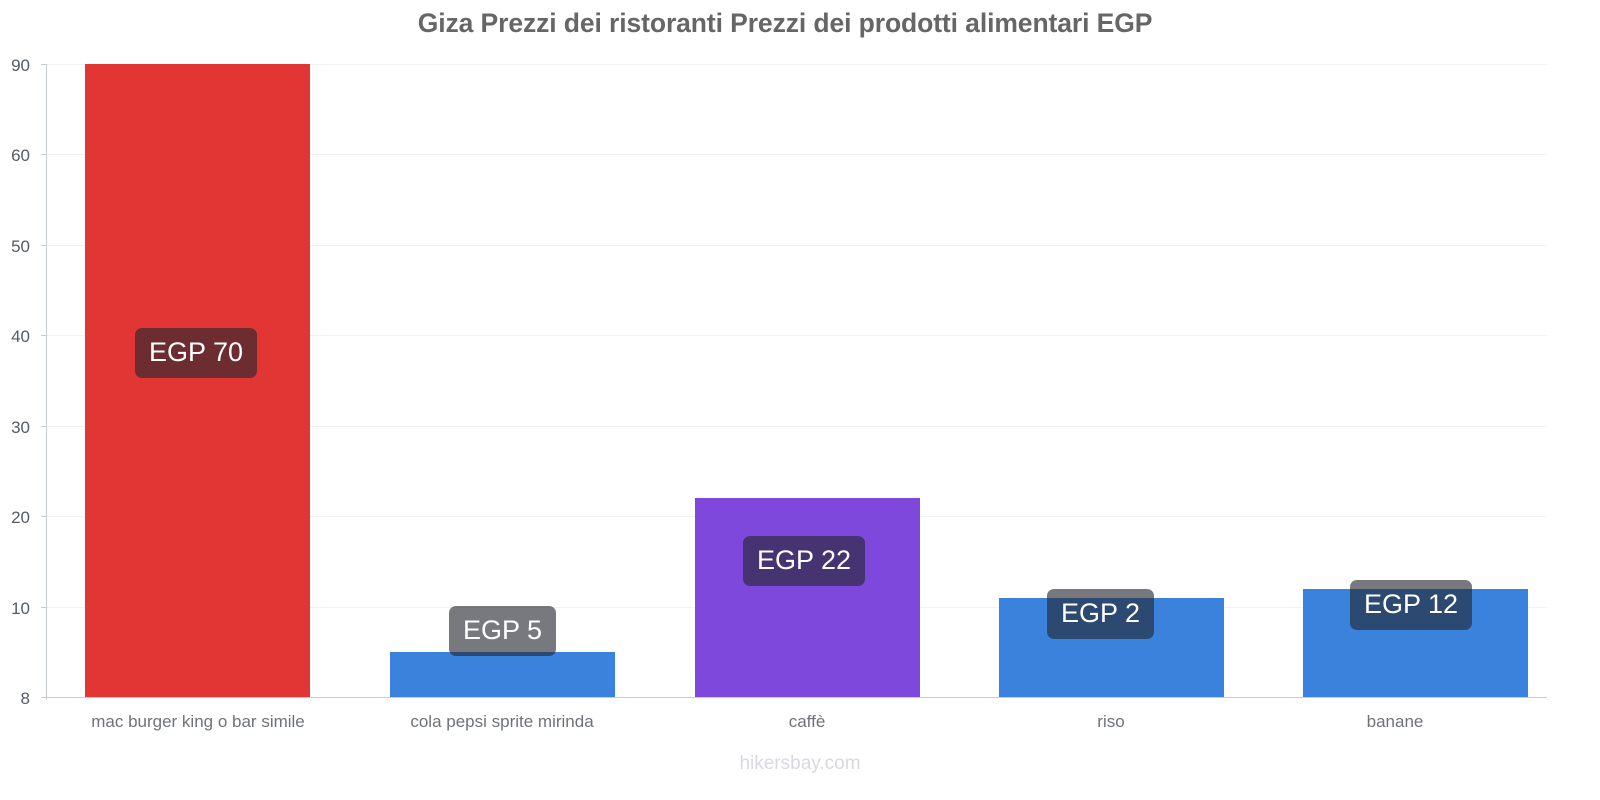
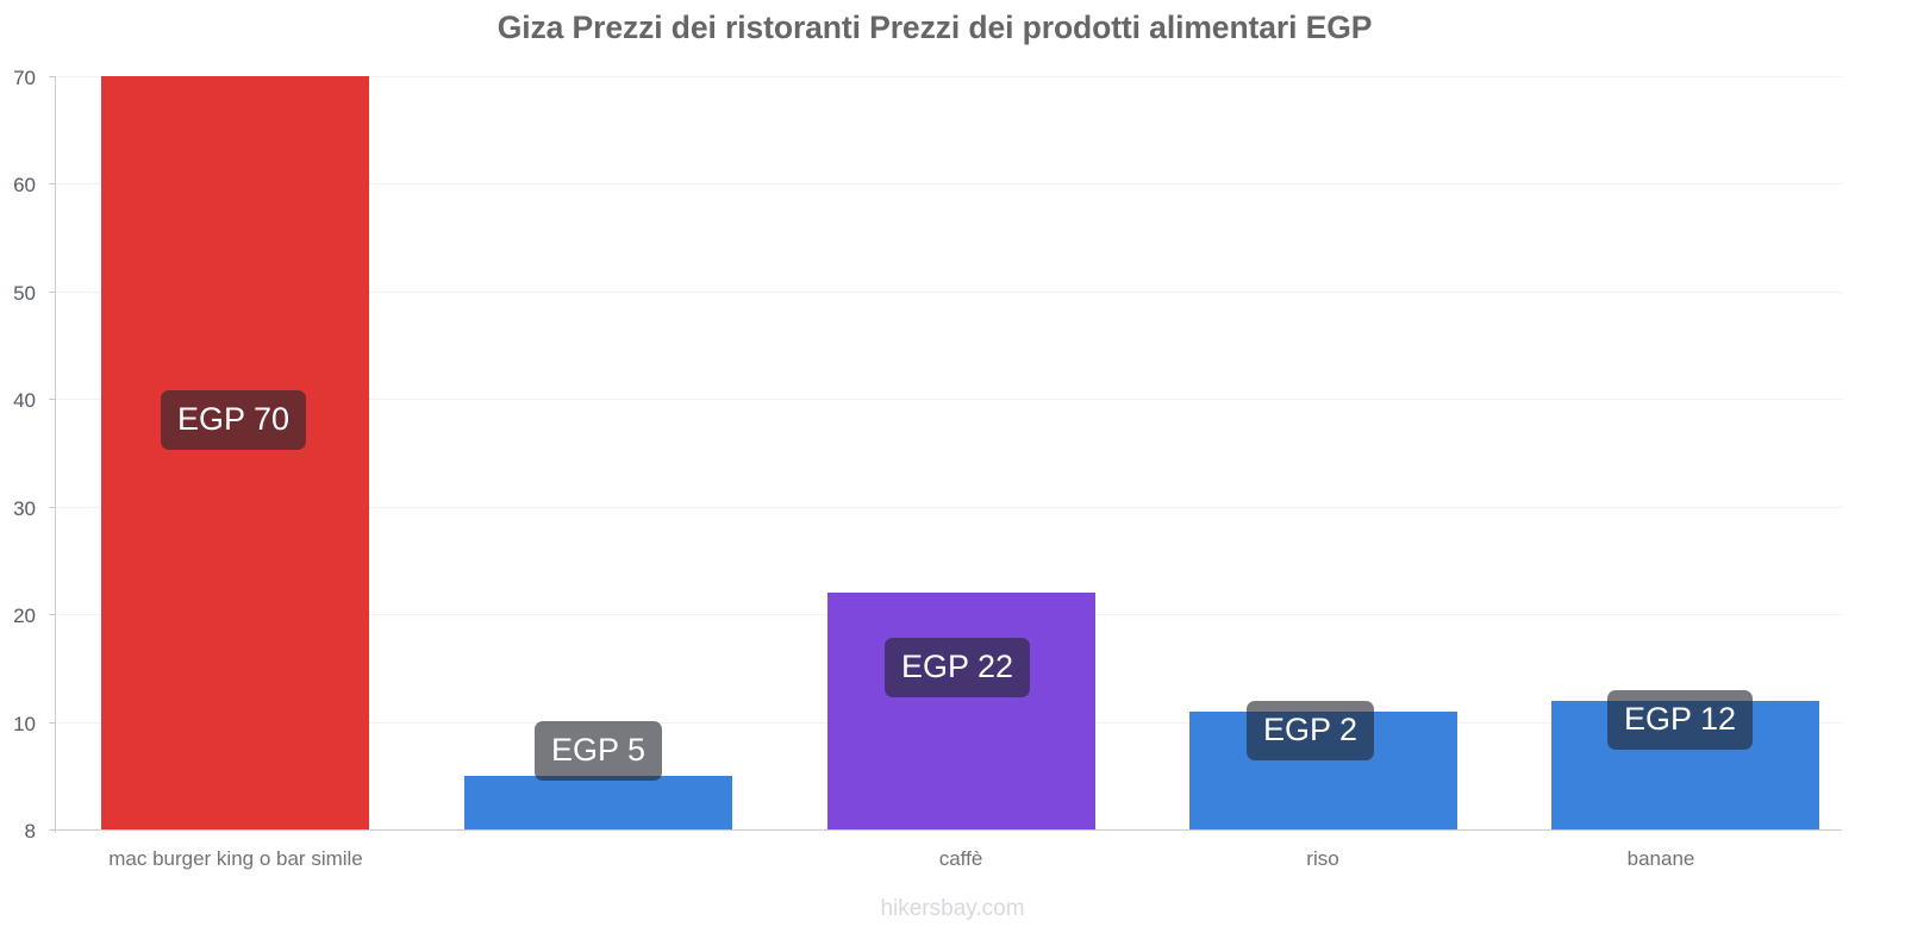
  Giza Prezzi dei ristoranti Prezzi dei prodotti alimentari EGP
- 90
+ 70
  60
  50
  40
  30
  20
  10
  8
  EGP 70
  EGP 5
  EGP 22
  EGP 2
  EGP 12
  mac burger king o bar simile
- cola pepsi sprite mirinda
  caffè
  riso
  banane
  hikersbay.com
